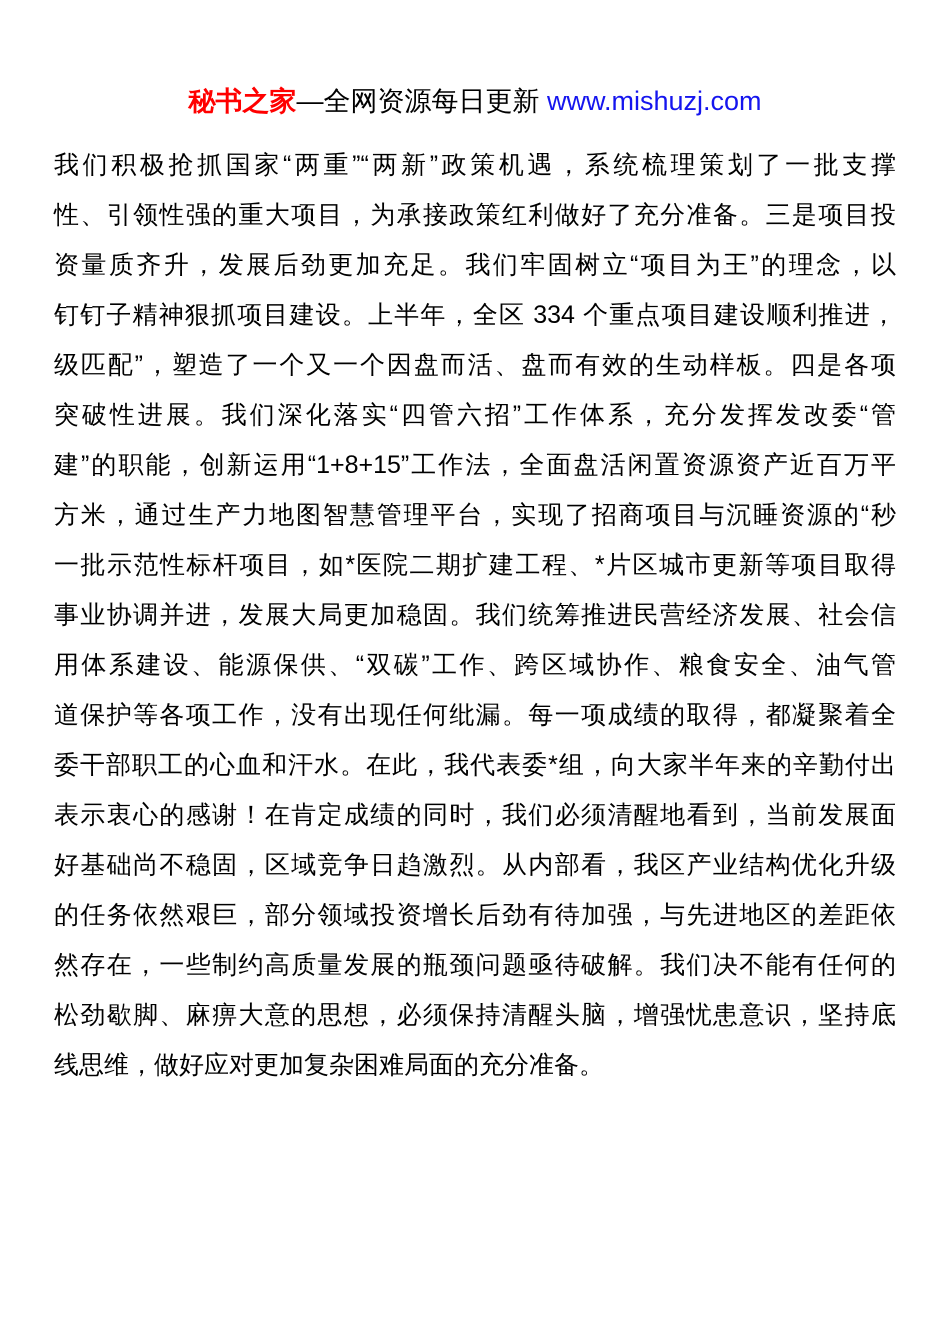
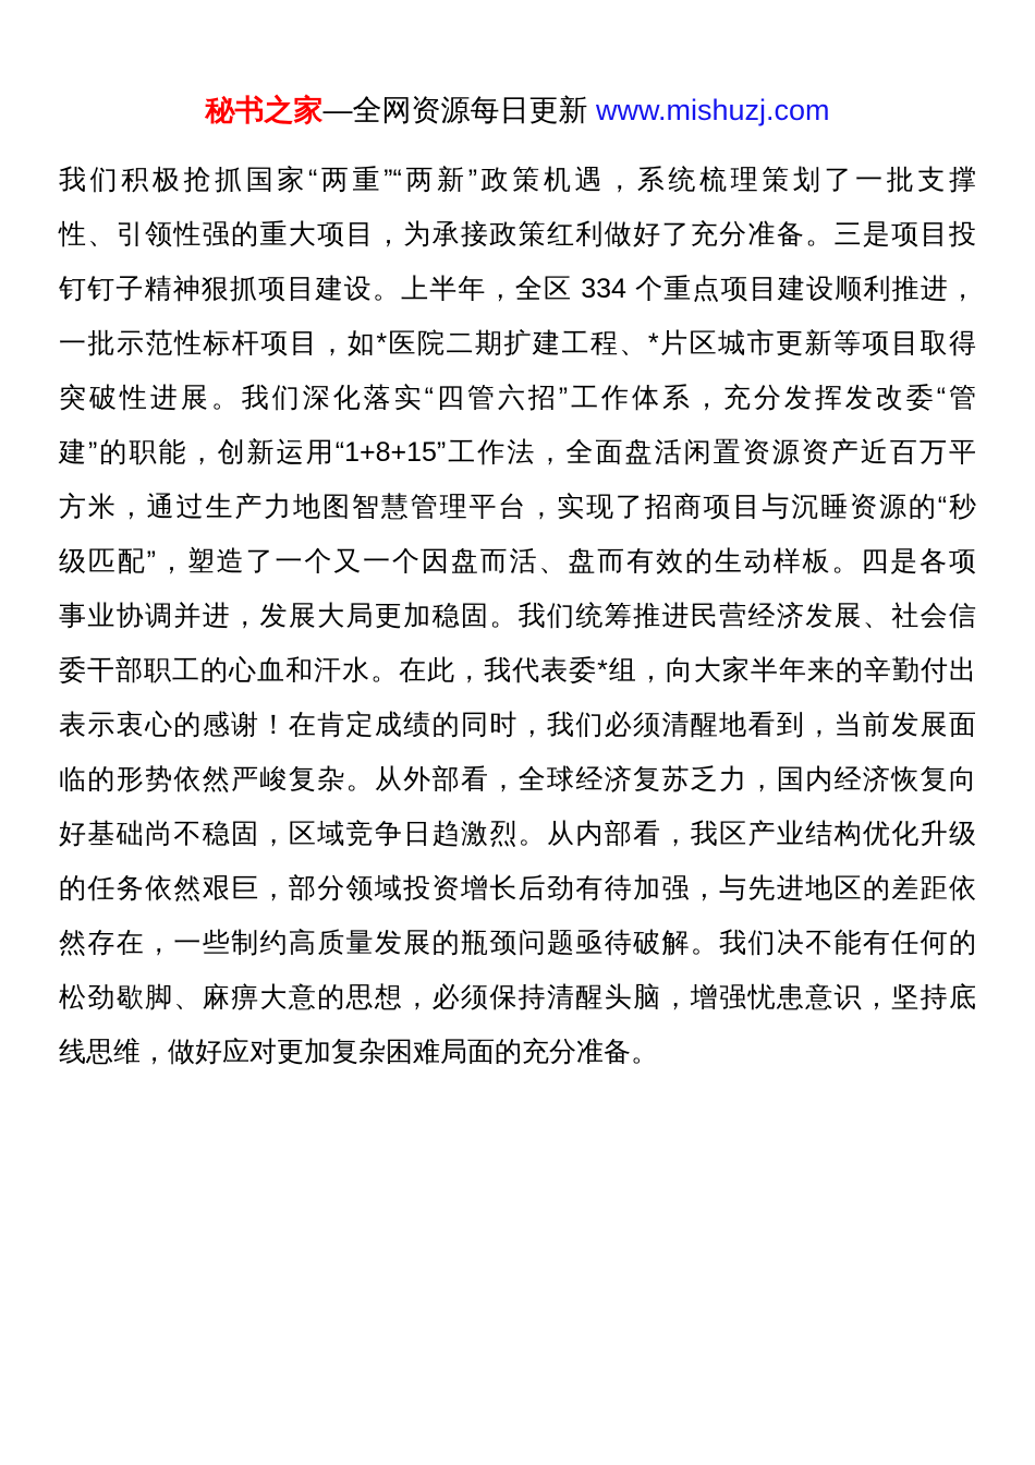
  秘书之家—全网资源每日更新 www.mishuzj.com
  我们积极抢抓国家“两重”“两新”政策机遇，系统梳理策划了一批支撑
  性、引领性强的重大项目，为承接政策红利做好了充分准备。三是项目投
- 资量质齐升，发展后劲更加充足。我们牢固树立“项目为王”的理念，以
  钉钉子精神狠抓项目建设。上半年，全区 334 个重点项目建设顺利推进，
- 级匹配”，塑造了一个又一个因盘而活、盘而有效的生动样板。四是各项
+ 一批示范性标杆项目，如*医院二期扩建工程、*片区城市更新等项目取得
  突破性进展。我们深化落实“四管六招”工作体系，充分发挥发改委“管
  建”的职能，创新运用“1+8+15”工作法，全面盘活闲置资源资产近百万平
  方米，通过生产力地图智慧管理平台，实现了招商项目与沉睡资源的“秒
- 一批示范性标杆项目，如*医院二期扩建工程、*片区城市更新等项目取得
+ 级匹配”，塑造了一个又一个因盘而活、盘而有效的生动样板。四是各项
  事业协调并进，发展大局更加稳固。我们统筹推进民营经济发展、社会信
- 用体系建设、能源保供、“双碳”工作、跨区域协作、粮食安全、油气管
- 道保护等各项工作，没有出现任何纰漏。每一项成绩的取得，都凝聚着全
  委干部职工的心血和汗水。在此，我代表委*组，向大家半年来的辛勤付出
  表示衷心的感谢！在肯定成绩的同时，我们必须清醒地看到，当前发展面
+ 临的形势依然严峻复杂。从外部看，全球经济复苏乏力，国内经济恢复向
  好基础尚不稳固，区域竞争日趋激烈。从内部看，我区产业结构优化升级
  的任务依然艰巨，部分领域投资增长后劲有待加强，与先进地区的差距依
  然存在，一些制约高质量发展的瓶颈问题亟待破解。我们决不能有任何的
  松劲歇脚、麻痹大意的思想，必须保持清醒头脑，增强忧患意识，坚持底
  线思维，做好应对更加复杂困难局面的充分准备。
